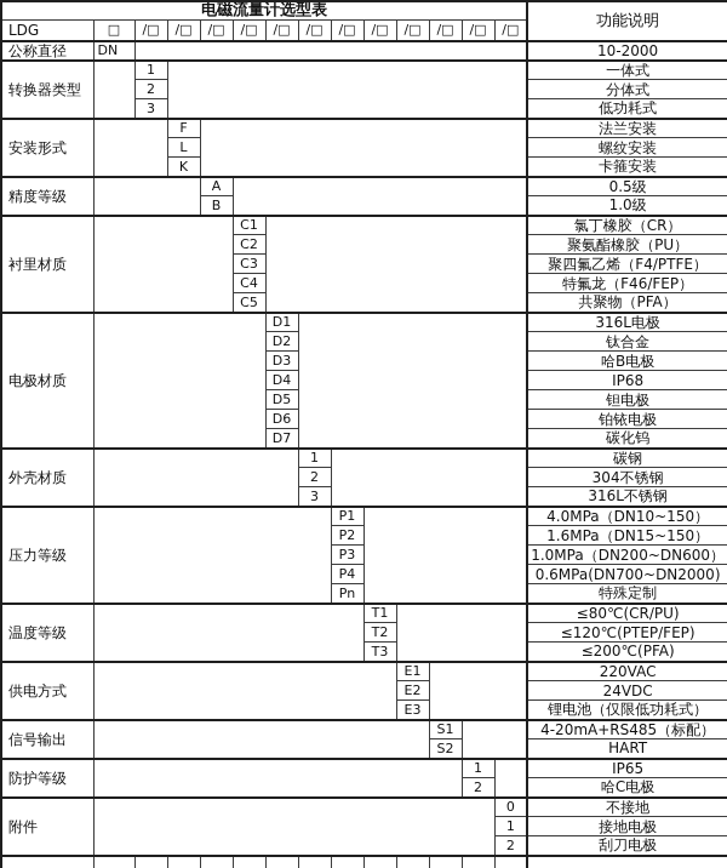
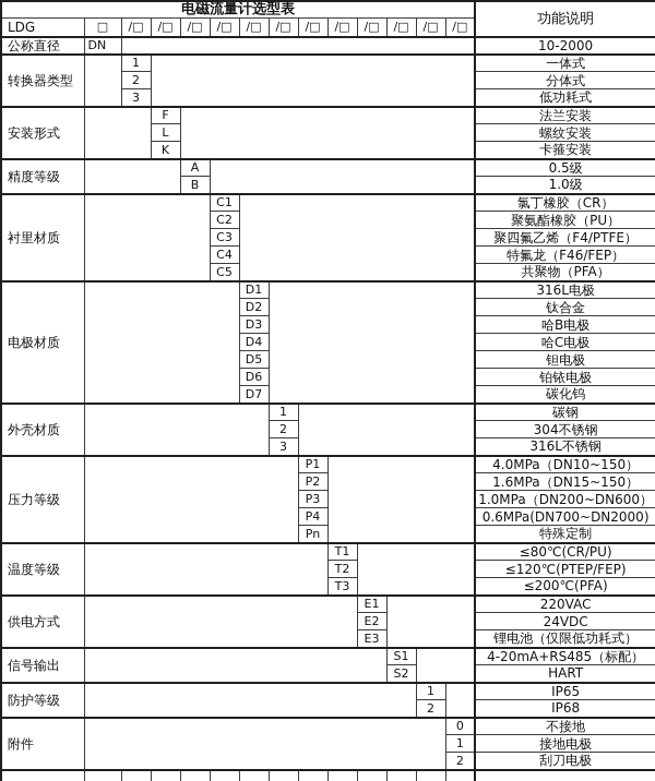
  电磁流量计选型表	功能说明
  LDG	□	/□	/□	/□	/□	/□	/□	/□	/□	/□	/□	/□	/□
  公称直径	DN		10-2000
  转换器类型		1		一体式
  2	分体式
  3	低功耗式
  安装形式		F		法兰安装
  L	螺纹安装
  K	卡箍安装
  精度等级		A		0.5级
  B	1.0级
  衬里材质		C1		氯丁橡胶（CR）
  C2	聚氨酯橡胶（PU）
  C3	聚四氟乙烯（F4/PTFE）
  C4	特氟龙（F46/FEP）
  C5	共聚物（PFA）
  电极材质		D1		316L电极
  D2	钛合金
  D3	哈B电极
- D4	IP68
+ D4	哈C电极
  D5	钽电极
  D6	铂铱电极
  D7	碳化钨
  外壳材质		1		碳钢
  2	304不锈钢
  3	316L不锈钢
  压力等级		P1		4.0MPa（DN10~150）
  P2	1.6MPa（DN15~150）
  P3	1.0MPa（DN200~DN600）
  P4	0.6MPa(DN700~DN2000)
  Pn	特殊定制
  温度等级		T1		≤80℃(CR/PU)
  T2	≤120℃(PTEP/FEP)
  T3	≤200℃(PFA)
  供电方式		E1		220VAC
  E2	24VDC
  E3	锂电池（仅限低功耗式）
  信号输出		S1		4-20mA+RS485（标配）
  S2	HART
  防护等级		1		IP65
- 2	哈C电极
+ 2	IP68
  附件		0	不接地
  1	接地电极
  2	刮刀电极
